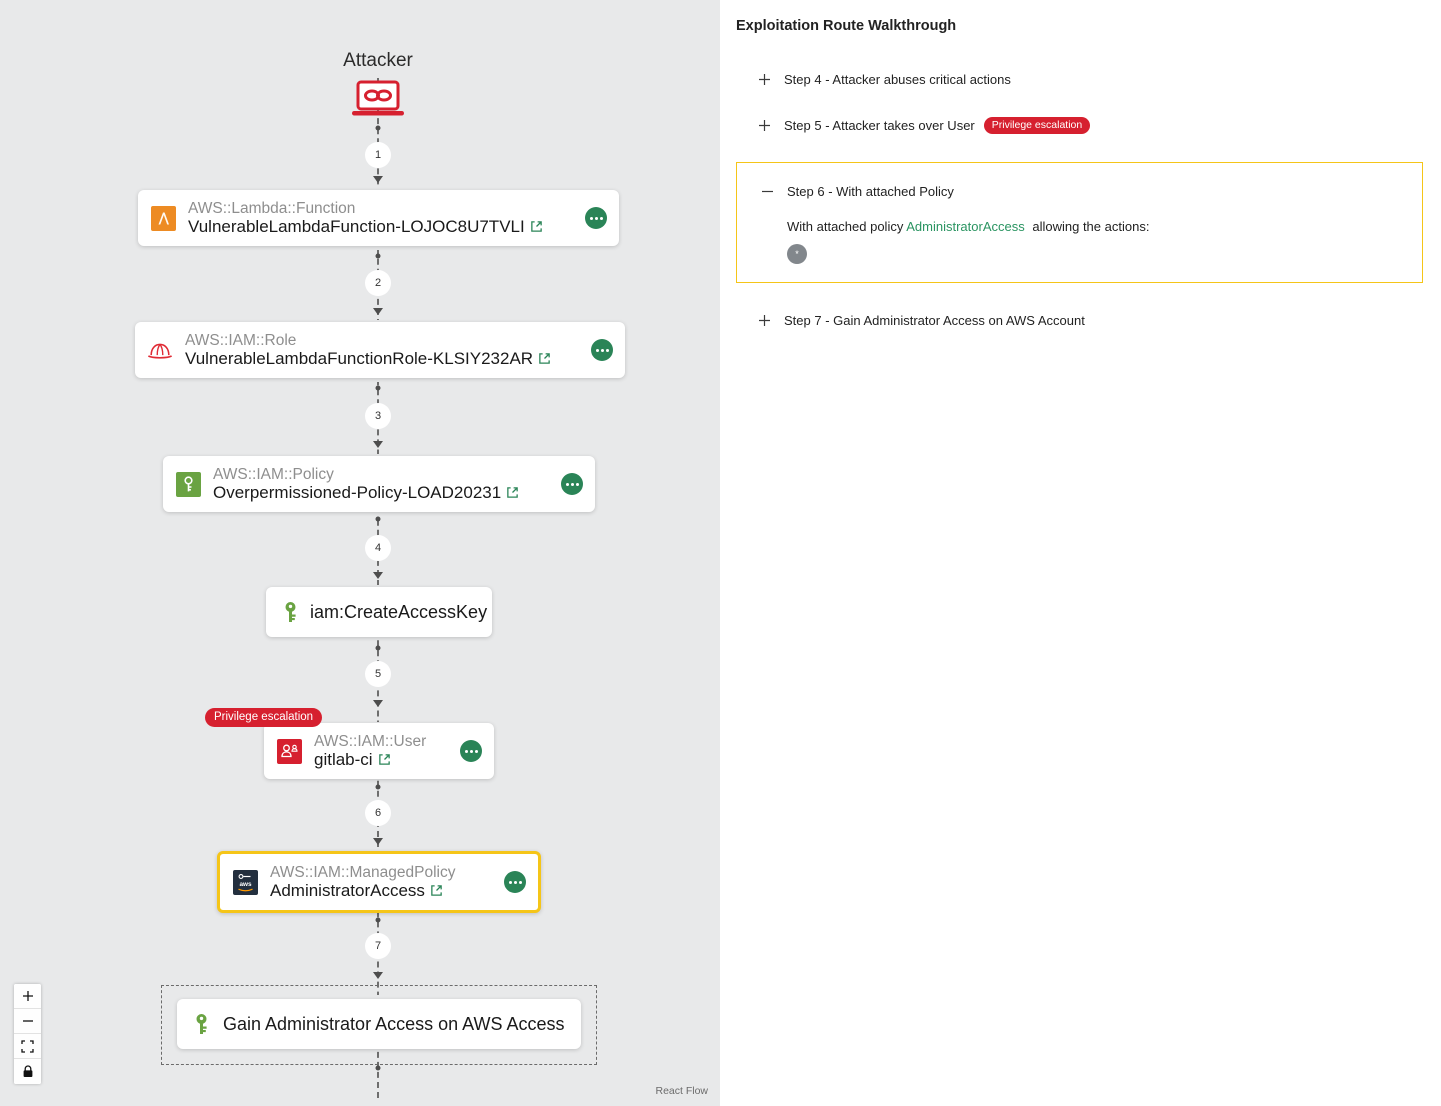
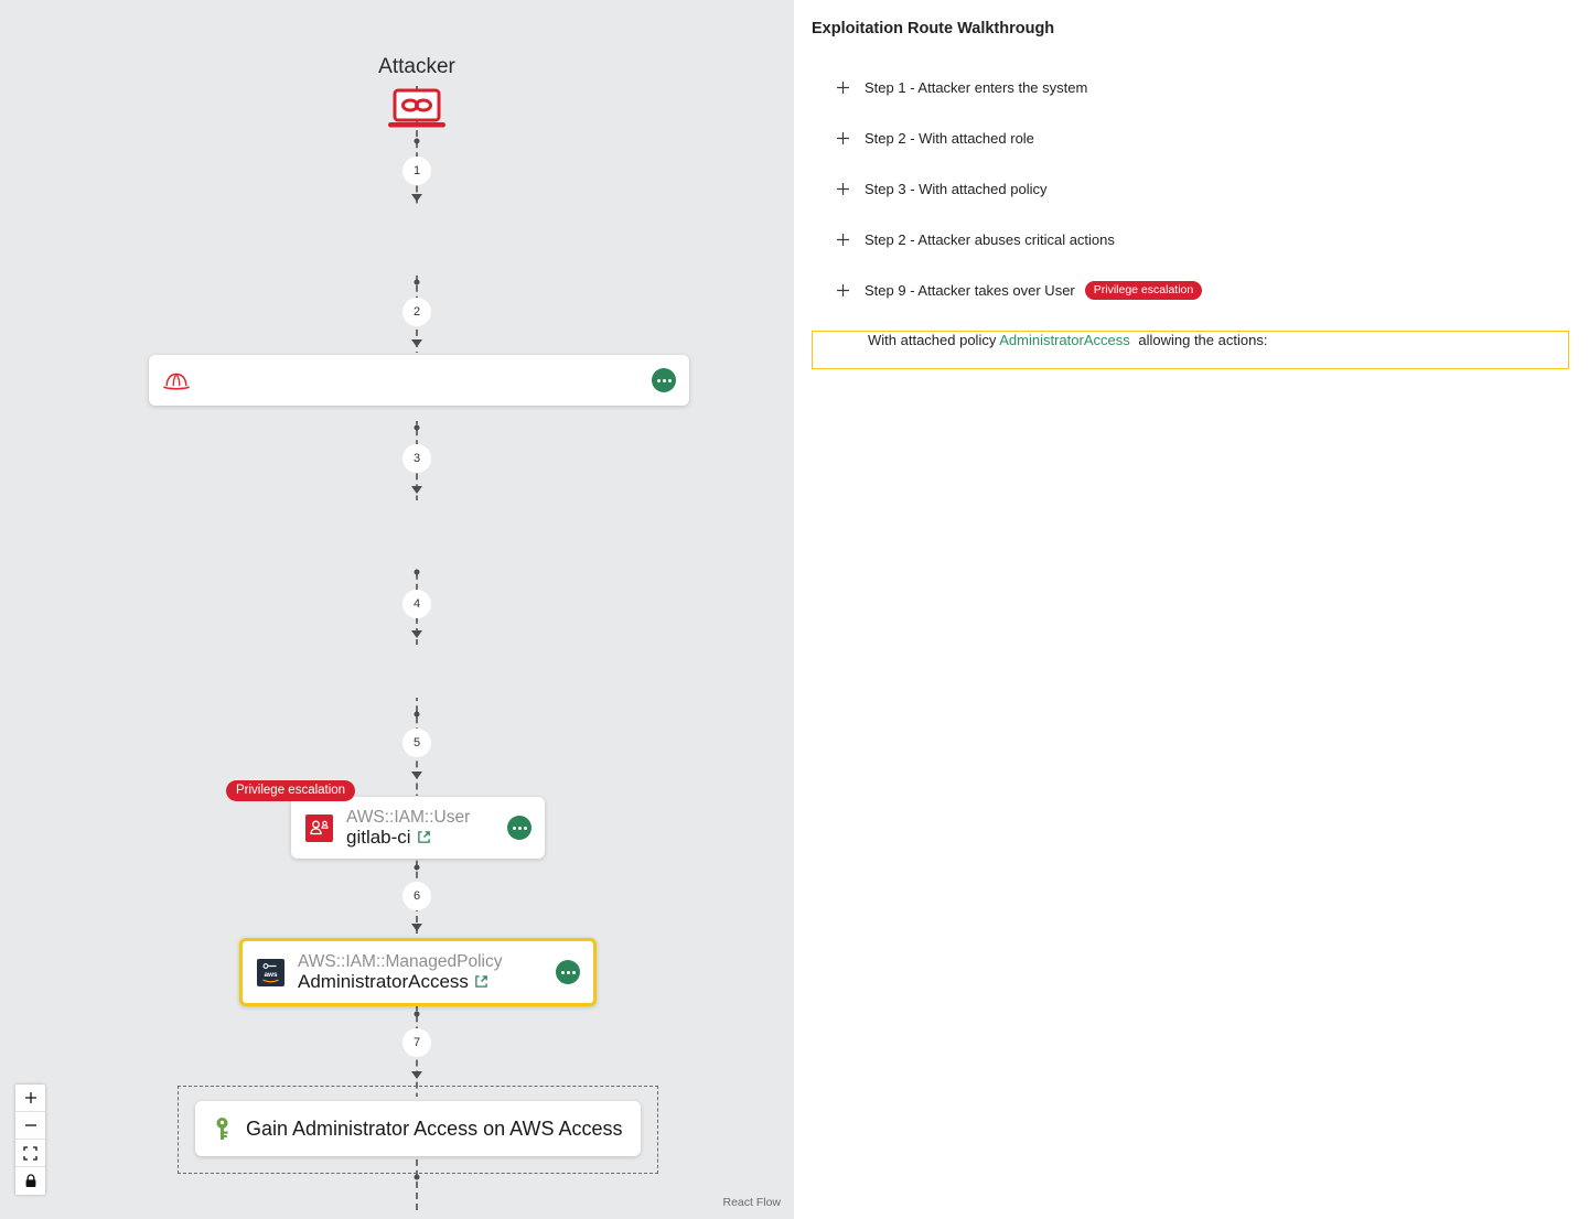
  Attacker
  1
- AWS::Lambda::Function
- VulnerableLambdaFunction-LOJOC8U7TVLI
  2
- AWS::IAM::Role
- VulnerableLambdaFunctionRole-KLSIY232AR
  3
- AWS::IAM::Policy
- Overpermissioned-Policy-LOAD20231
  4
- iam:CreateAccessKey
  5
  Privilege escalation
  AWS::IAM::User
  gitlab-ci
  6
  AWS::IAM::ManagedPolicy
  AdministratorAccess
  7
  Gain Administrator Access on AWS Access
  React Flow
  Exploitation Route Walkthrough
+ Step 1 - Attacker enters the system
+ Step 2 - With attached role
+ Step 3 - With attached policy
- Step 4 - Attacker abuses critical actions
+ Step 2 - Attacker abuses critical actions
- Step 5 - Attacker takes over User
+ Step 9 - Attacker takes over User
  Privilege escalation
- Step 6 - With attached Policy
  With attached policy AdministratorAccess allowing the actions:
- *
- Step 7 - Gain Administrator Access on AWS Account
